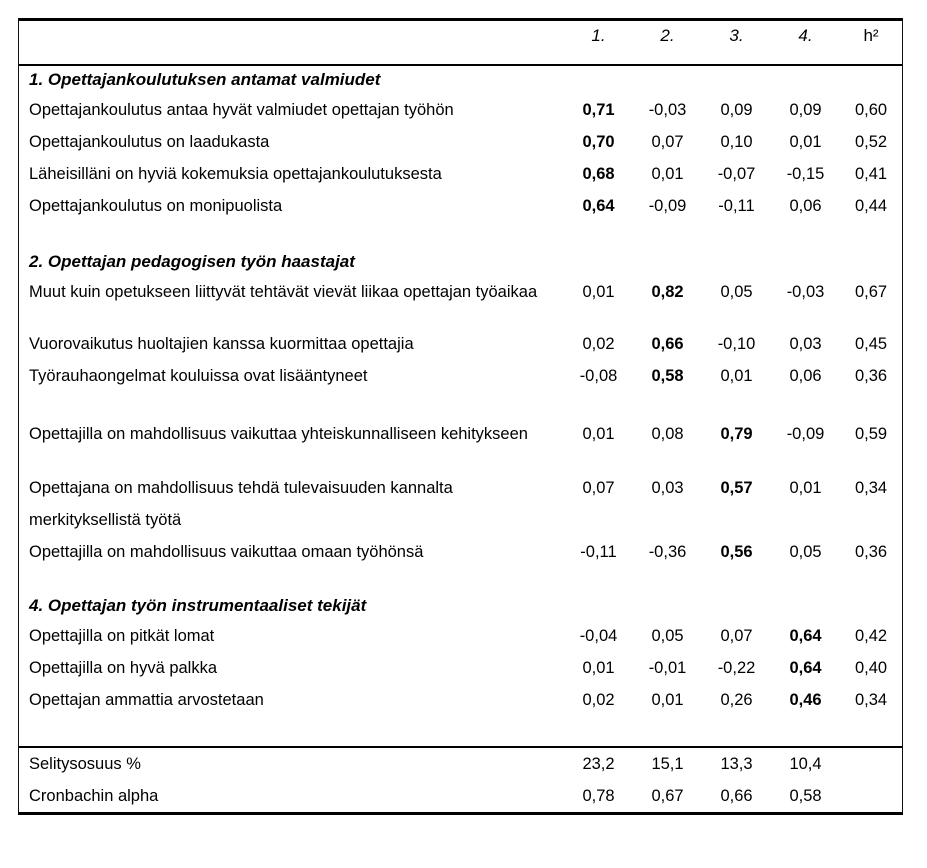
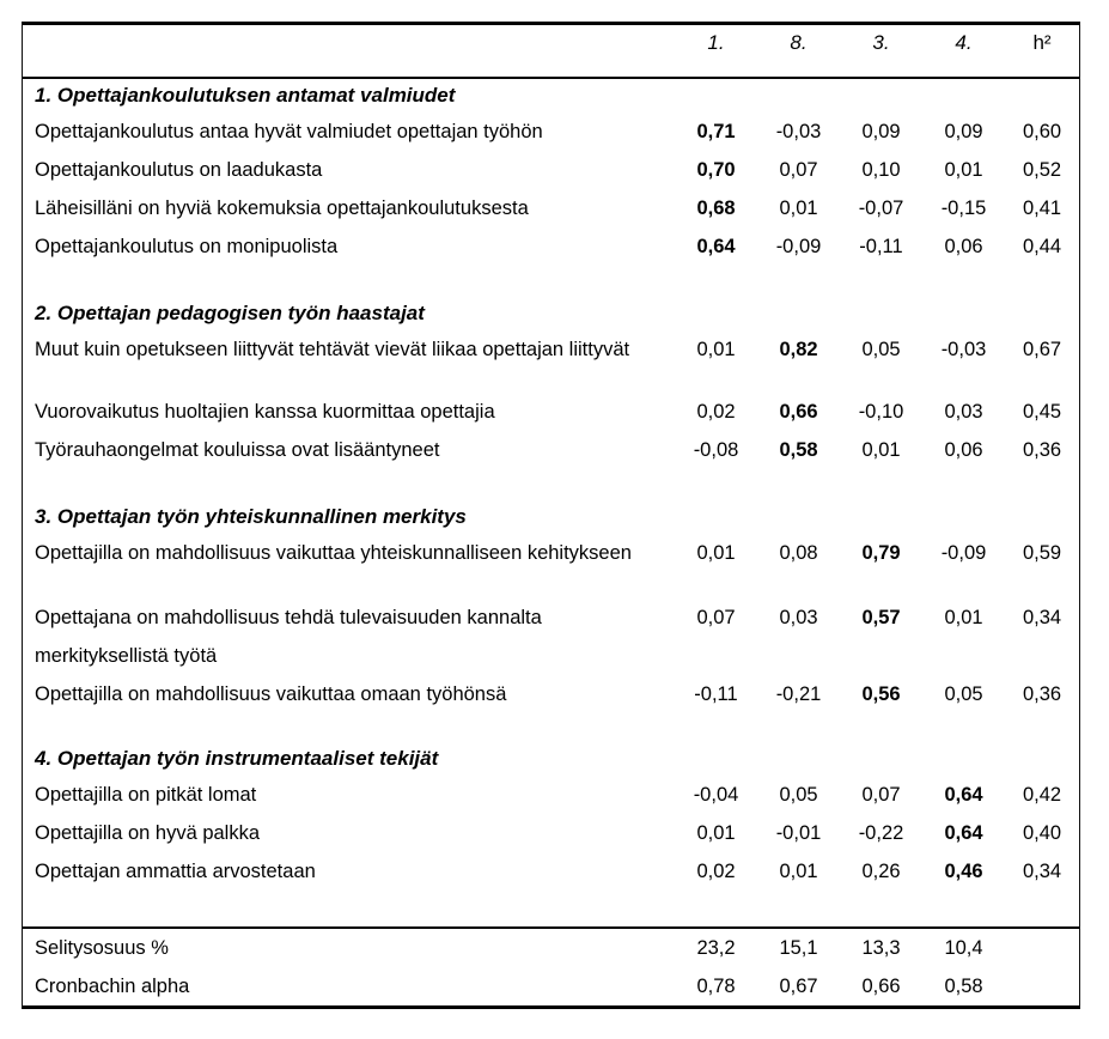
  1.
- 2.
+ 8.
  3.
  4.
  h²
  1. Opettajankoulutuksen antamat valmiudet
  Opettajankoulutus antaa hyvät valmiudet opettajan työhön
  0,71
  -0,03
  0,09
  0,09
  0,60
  Opettajankoulutus on laadukasta
  0,70
  0,07
  0,10
  0,01
  0,52
  Läheisilläni on hyviä kokemuksia opettajankoulutuksesta
  0,68
  0,01
  -0,07
  -0,15
  0,41
  Opettajankoulutus on monipuolista
  0,64
  -0,09
  -0,11
  0,06
  0,44
  2. Opettajan pedagogisen työn haastajat
- Muut kuin opetukseen liittyvät tehtävät vievät liikaa opettajan työaikaa
+ Muut kuin opetukseen liittyvät tehtävät vievät liikaa opettajan liittyvät
  0,01
  0,82
  0,05
  -0,03
  0,67
  Vuorovaikutus huoltajien kanssa kuormittaa opettajia
  0,02
  0,66
  -0,10
  0,03
  0,45
  Työrauhaongelmat kouluissa ovat lisääntyneet
  -0,08
  0,58
  0,01
  0,06
  0,36
+ 3. Opettajan työn yhteiskunnallinen merkitys
  Opettajilla on mahdollisuus vaikuttaa yhteiskunnalliseen kehitykseen
  0,01
  0,08
  0,79
  -0,09
  0,59
  Opettajana on mahdollisuus tehdä tulevaisuuden kannalta
  merkityksellistä työtä
  0,07
  0,03
  0,57
  0,01
  0,34
  Opettajilla on mahdollisuus vaikuttaa omaan työhönsä
  -0,11
- -0,36
+ -0,21
  0,56
  0,05
  0,36
  4. Opettajan työn instrumentaaliset tekijät
  Opettajilla on pitkät lomat
  -0,04
  0,05
  0,07
  0,64
  0,42
  Opettajilla on hyvä palkka
  0,01
  -0,01
  -0,22
  0,64
  0,40
  Opettajan ammattia arvostetaan
  0,02
  0,01
  0,26
  0,46
  0,34
  Selitysosuus %
  23,2
  15,1
  13,3
  10,4
  Cronbachin alpha
  0,78
  0,67
  0,66
  0,58
